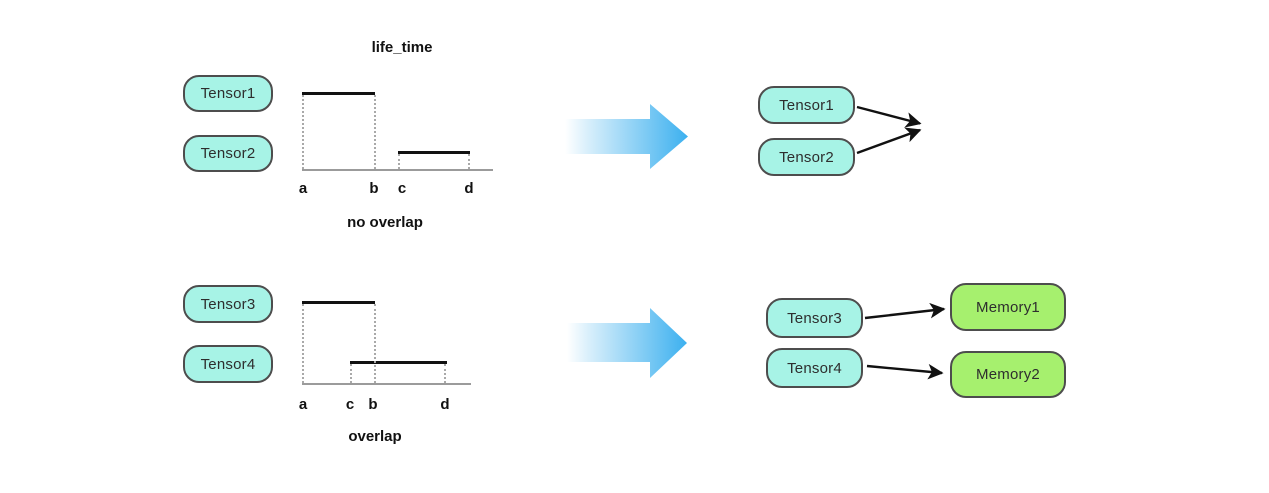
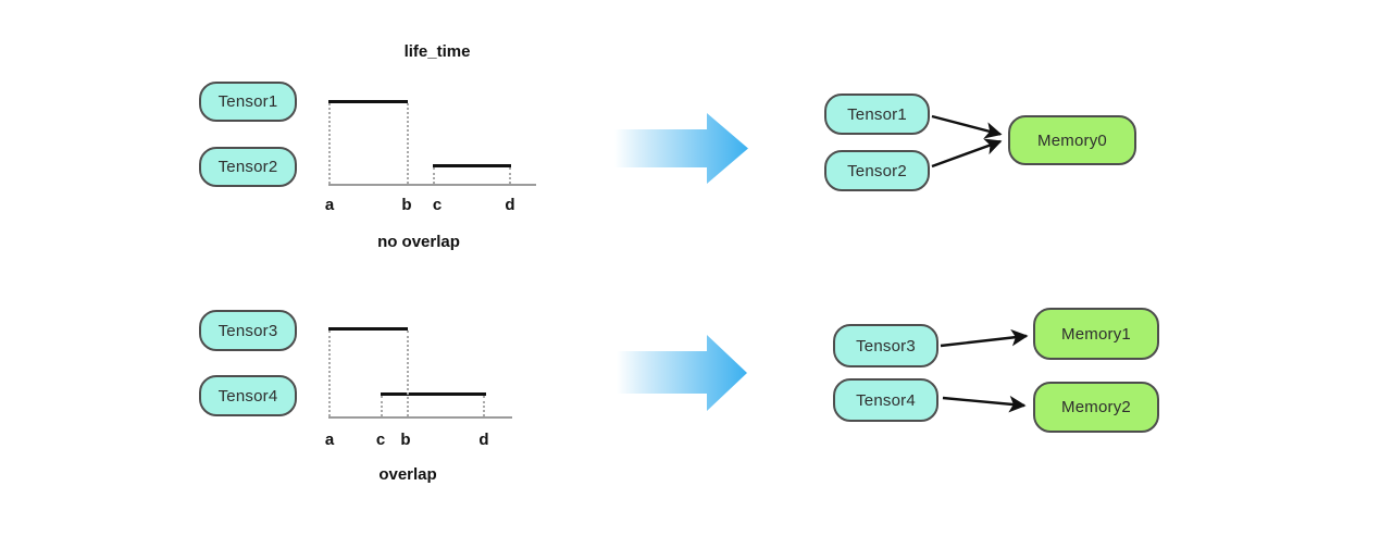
  life_time
  Tensor1
  Tensor2
  a
  b
  c
  d
  no overlap
  Tensor3
  Tensor4
  a
  c
  b
  d
  overlap
  Tensor1
  Tensor2
+ Memory0
  Tensor3
  Tensor4
  Memory1
  Memory2
